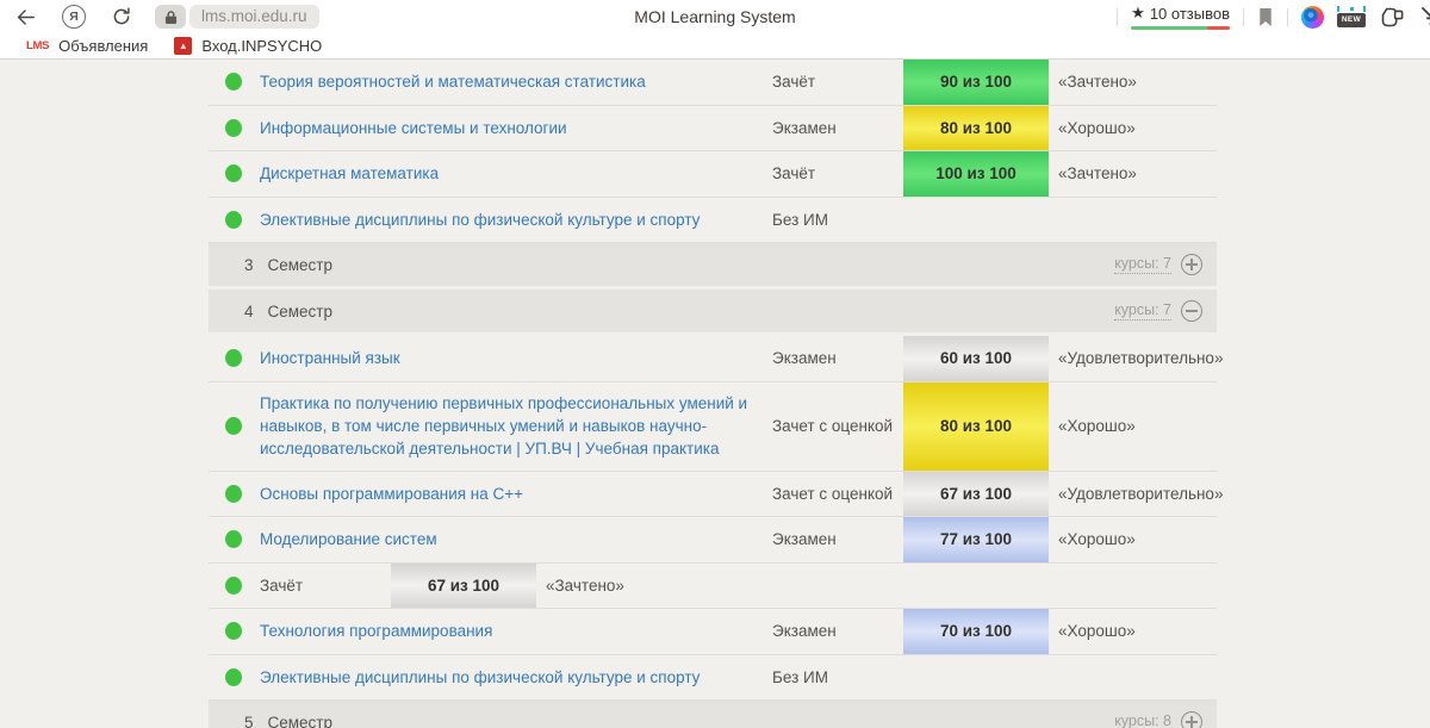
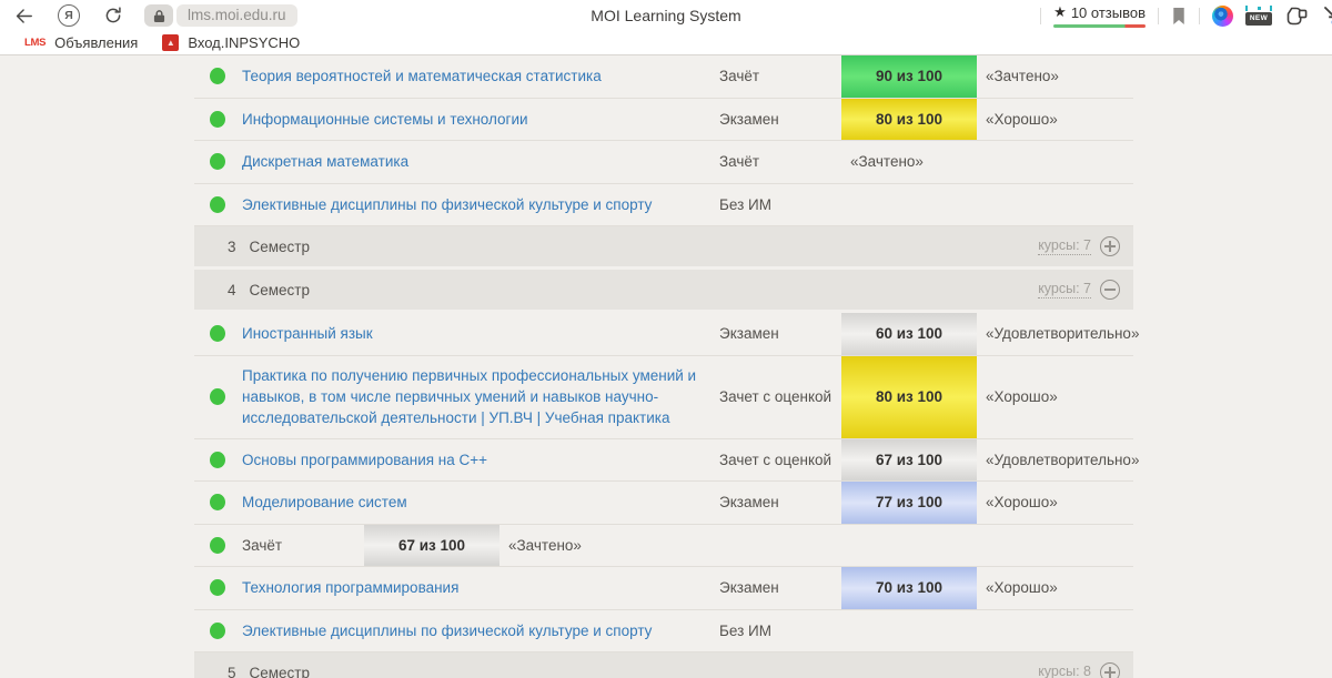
  Я
  lms.moi.edu.ru
  MOI Learning System
  ★
  10 отзывов
  LMS
  Объявления
  ▲
  Вход.INPSYCHO
  Теория вероятностей и математическая статистика
  Зачёт
  90 из 100
  «Зачтено»
  Информационные системы и технологии
  Экзамен
  80 из 100
  «Хорошо»
  Дискретная математика
  Зачёт
- 100 из 100
  «Зачтено»
  Элективные дисциплины по физической культуре и спорту
  Без ИМ
  3
  Семестр
  курсы: 7
  4
  Семестр
  курсы: 7
  Иностранный язык
  Экзамен
  60 из 100
  «Удовлетворительно»
  Практика по получению первичных профессиональных умений и навыков, в том числе первичных умений и навыков научно-исследовательской деятельности | УП.ВЧ | Учебная практика
  Зачет с оценкой
  80 из 100
  «Хорошо»
  Основы программирования на C++
  Зачет с оценкой
  67 из 100
  «Удовлетворительно»
  Моделирование систем
  Экзамен
  77 из 100
  «Хорошо»
  Зачёт
  67 из 100
  «Зачтено»
  Технология программирования
  Экзамен
  70 из 100
  «Хорошо»
  Элективные дисциплины по физической культуре и спорту
  Без ИМ
  5
  Семестр
  курсы: 8
